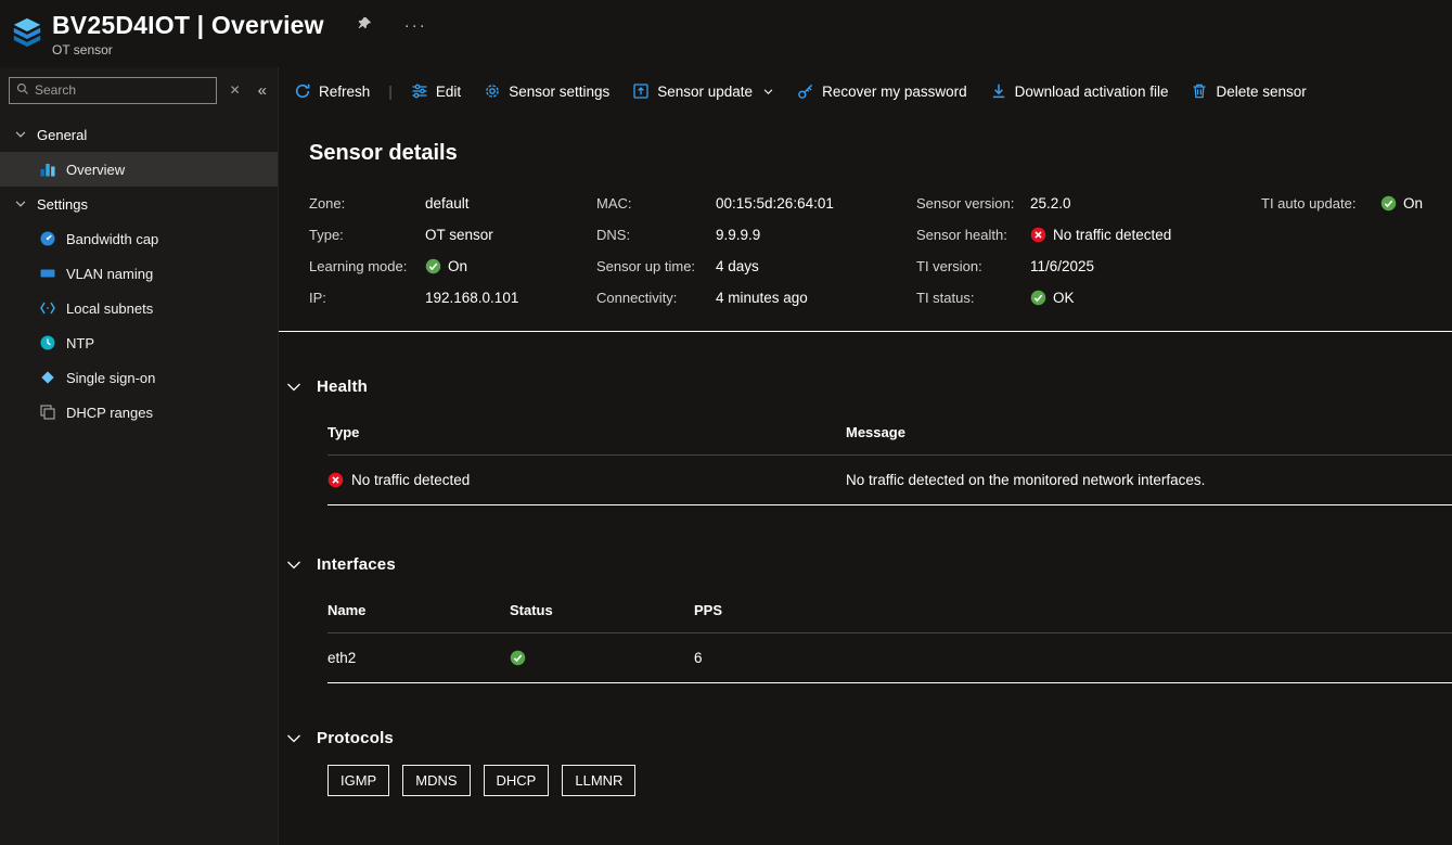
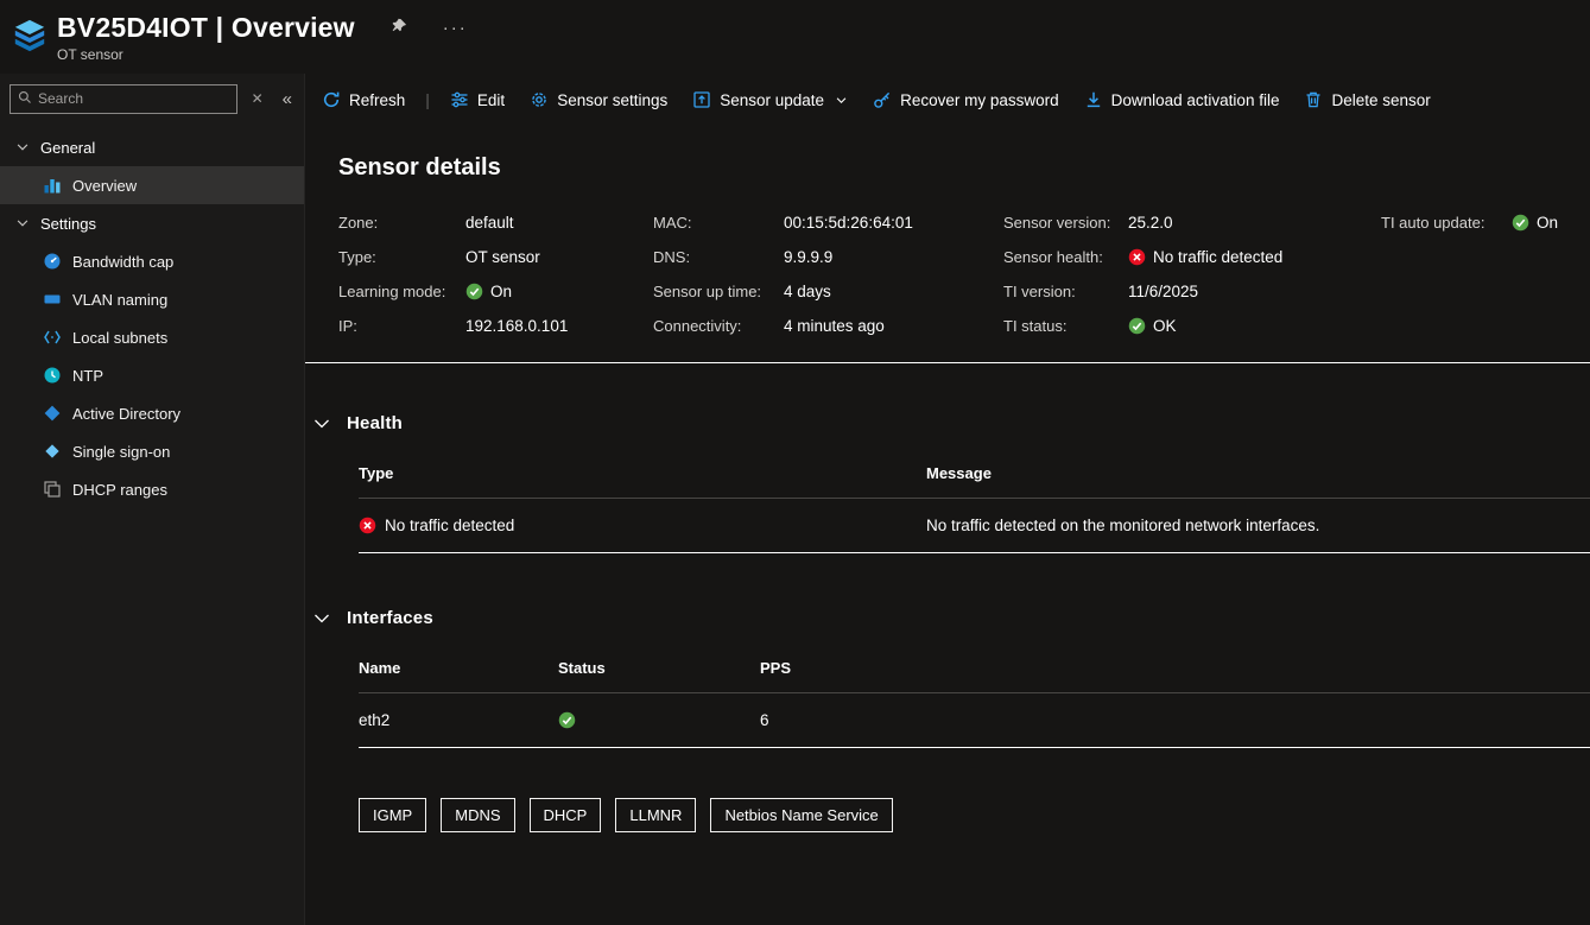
  BV25D4IOT | Overview
  ···
  OT sensor
  Search
  ✕
  «
  General
  Overview
  Settings
  Bandwidth cap
  VLAN naming
  Local subnets
  NTP
+ Active Directory
  Single sign-on
  DHCP ranges
  Refresh
  |
  Edit
  Sensor settings
  Sensor update
  Recover my password
  Download activation file
  Delete sensor
  Sensor details
  Zone:
  default
  Type:
  OT sensor
  Learning mode:
  On
  IP:
  192.168.0.101
  MAC:
  00:15:5d:26:64:01
  DNS:
  9.9.9.9
  Sensor up time:
  4 days
  Connectivity:
  4 minutes ago
  Sensor version:
  25.2.0
  Sensor health:
  No traffic detected
  TI version:
  11/6/2025
  TI status:
  OK
  TI auto update:
  On
  Health
  Type
  Message
  No traffic detected
  No traffic detected on the monitored network interfaces.
  Interfaces
  Name
  Status
  PPS
  eth2
  6
- Protocols
  IGMP
  MDNS
  DHCP
  LLMNR
+ Netbios Name Service
